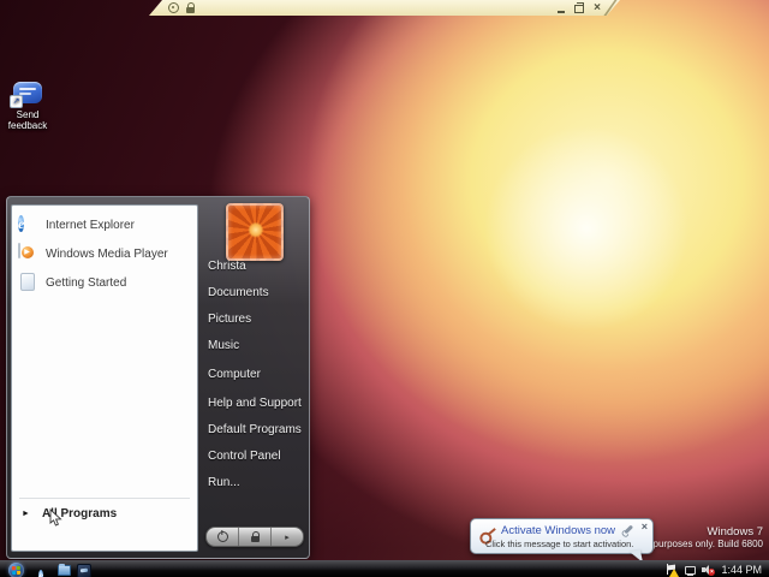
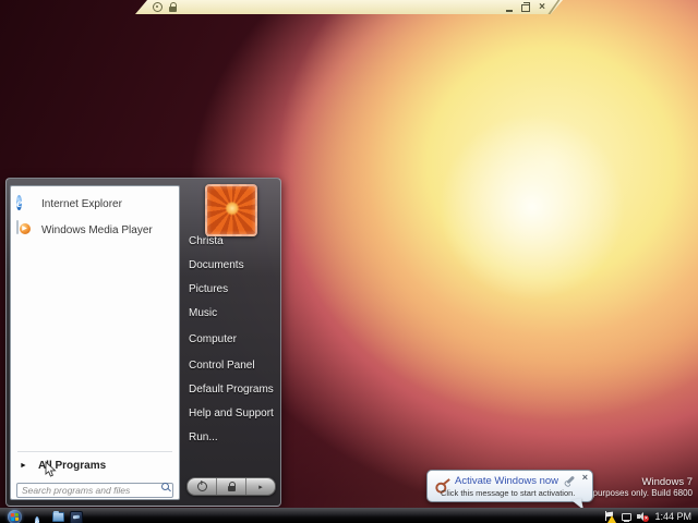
  ×
- Send feedback
  e
  Internet Explorer
  Windows Media Player
- Getting Started
  Al Programs
+ Search programs and files
  Christa
  Documents
  Pictures
  Music
  Computer
- Help and Support
+ Control Panel
  Default Programs
- Control Panel
+ Help and Support
  Run...
  Windows 7
  Activate Windows now
  Click this message to start activation.
  ×
  e
  1:44 PM
